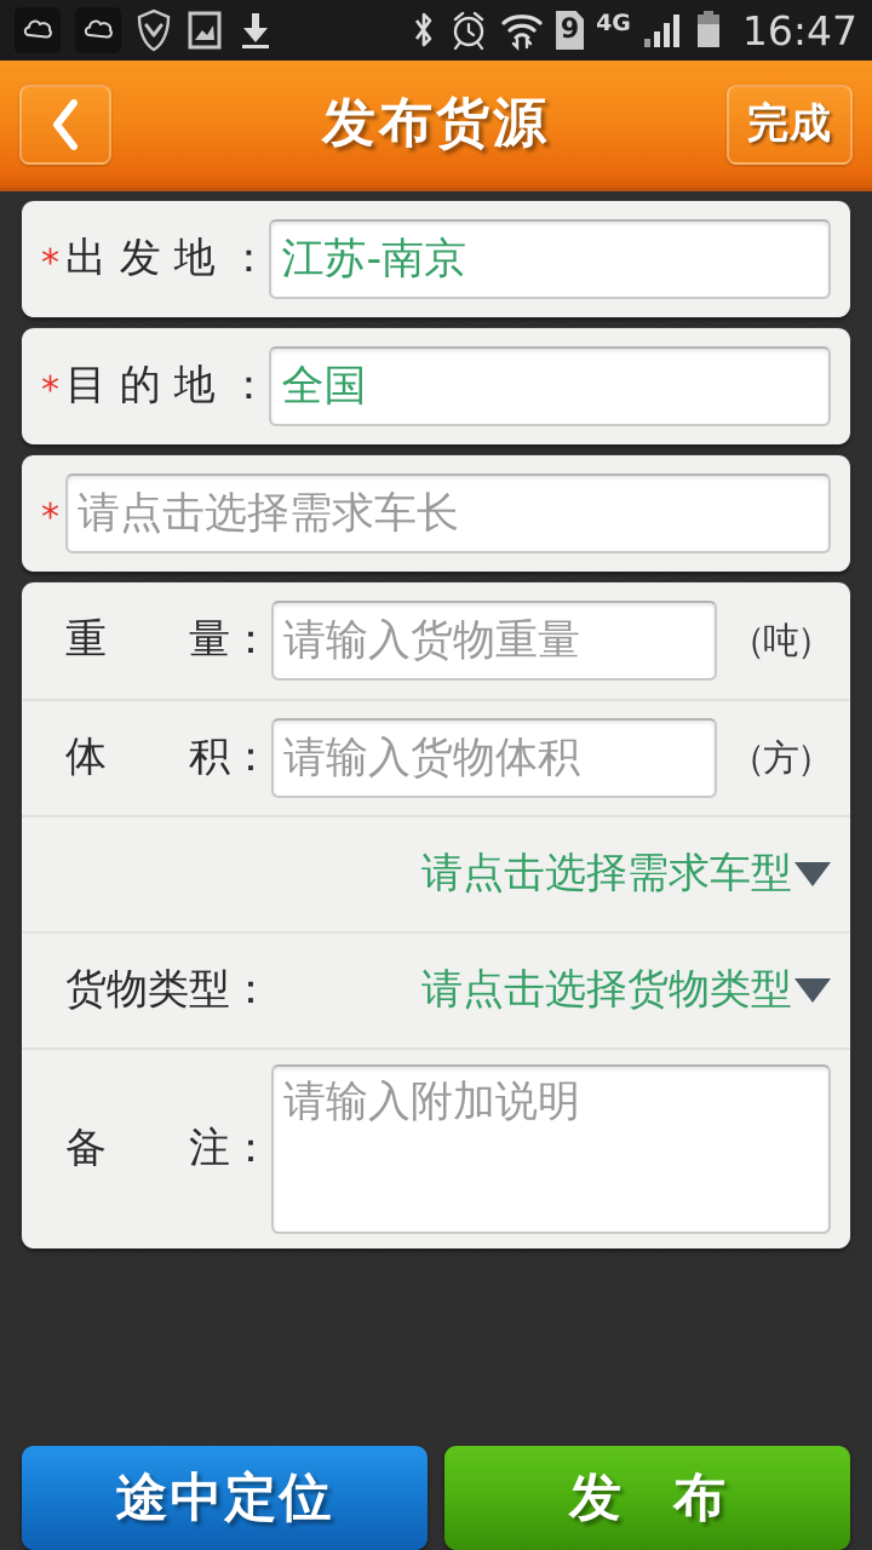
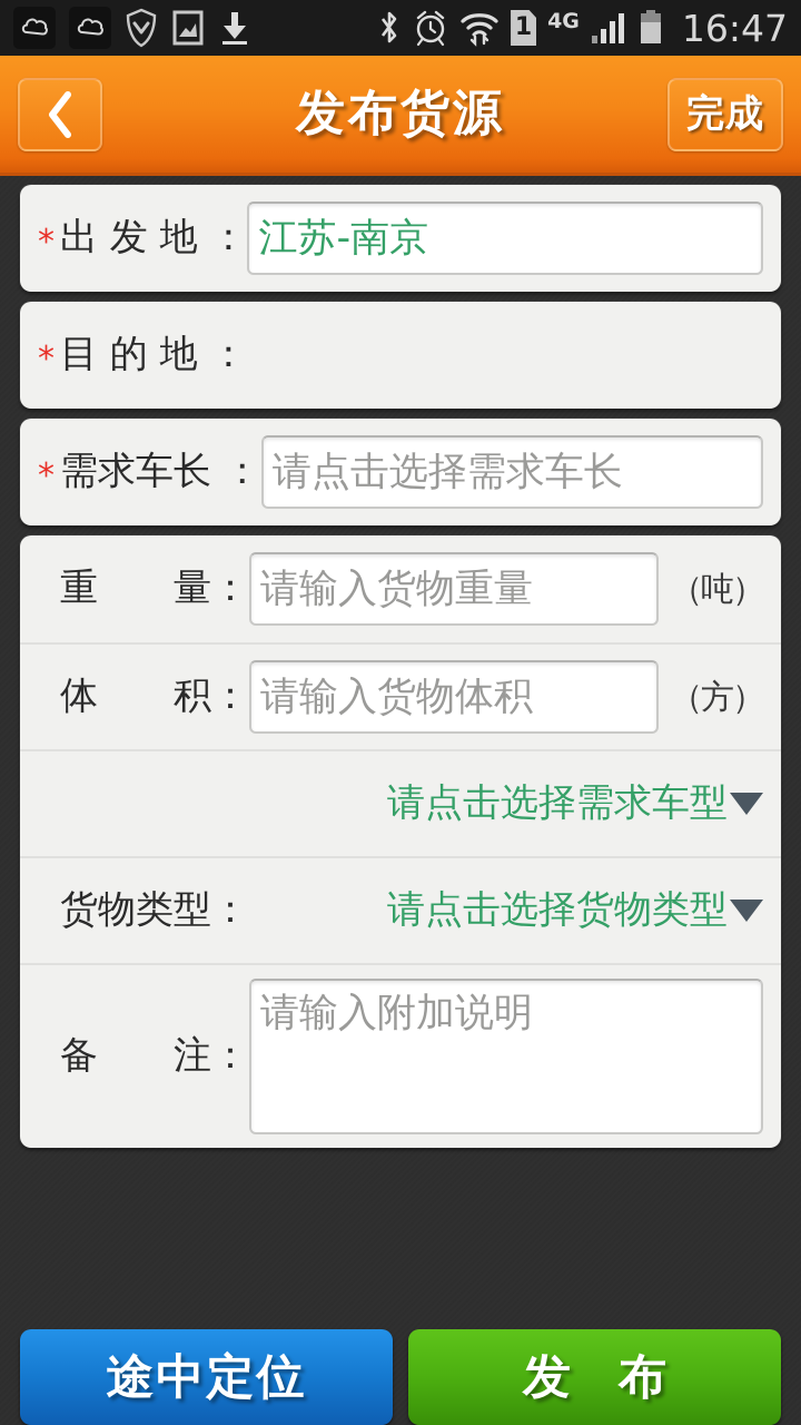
- 9
+ 1
  4G
  16:47
  发布货源
  完成
  *
  出 发 地 ：
  江苏-南京
  *
  目 的 地 ：
- 全国
  *
+ 需求车长 ：
  请点击选择需求车长
  重 量：
  请输入货物重量
  （吨）
  体 积：
  请输入货物体积
  （方）
  请点击选择需求车型
  货物类型：
  请点击选择货物类型
  备 注：
  请输入附加说明
  途中定位
  发 布
